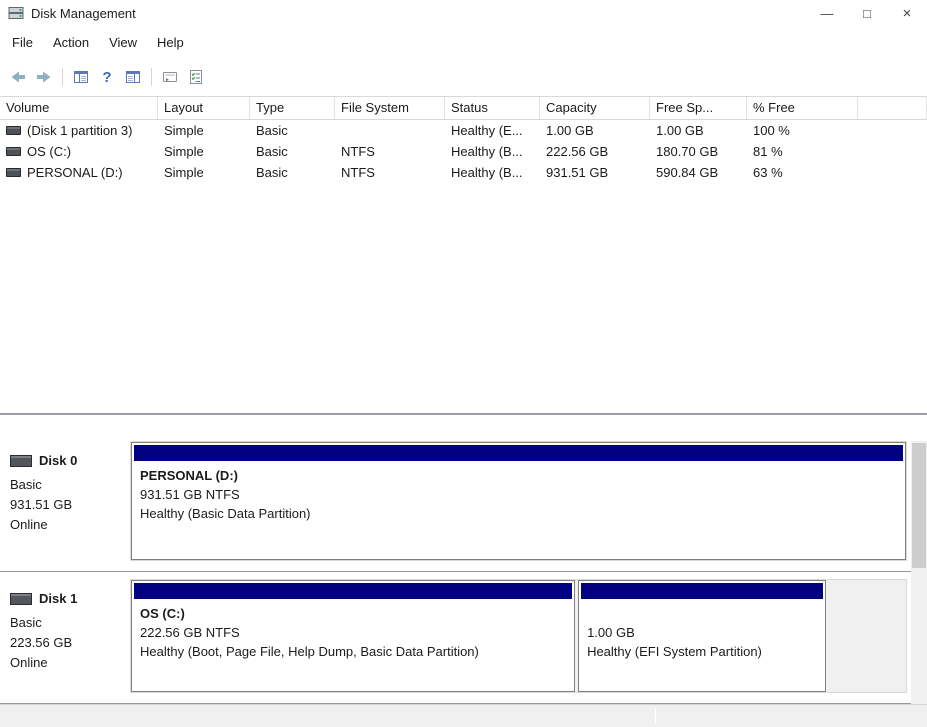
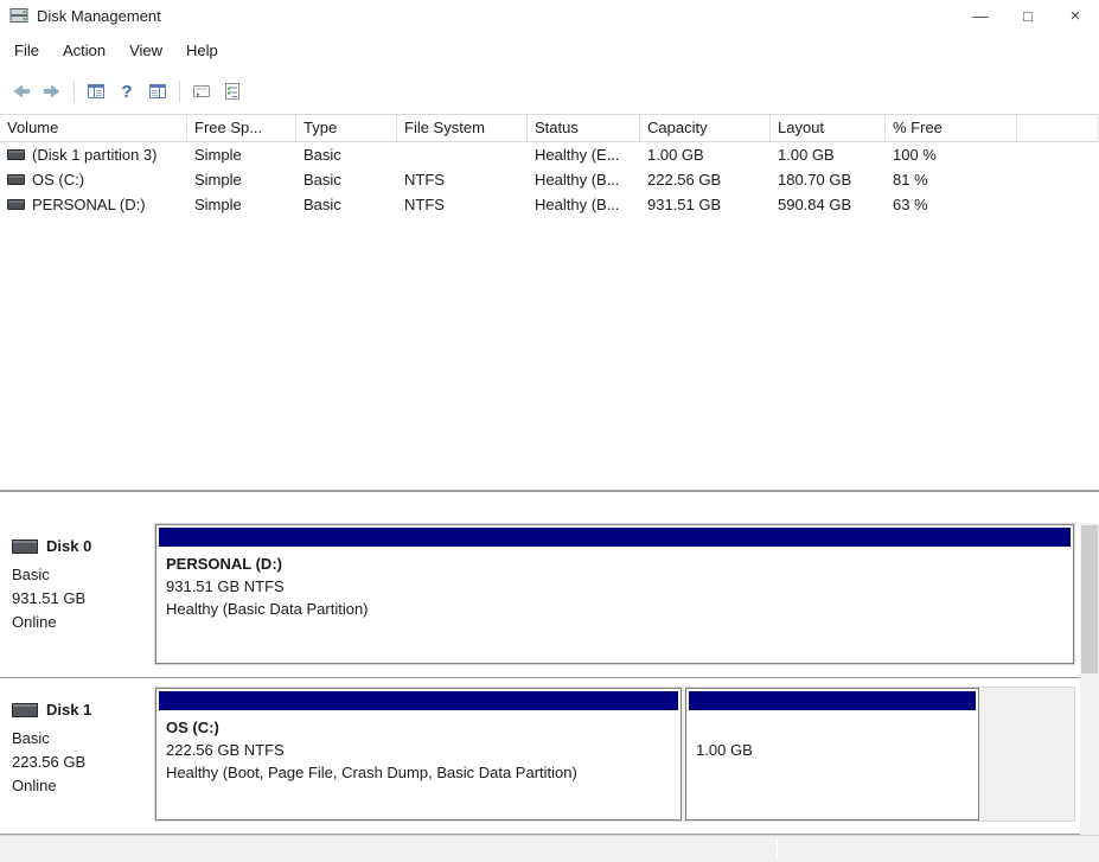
  Disk Management
  —
  □
  ×
  File
  Action
  View
  Help
  ?
  Volume
- Layout
+ Free Sp...
  Type
  File System
  Status
  Capacity
- Free Sp...
+ Layout
  % Free
  (Disk 1 partition 3)
  Simple
  Basic
  Healthy (E...
  1.00 GB
  1.00 GB
  100 %
  OS (C:)
  Simple
  Basic
  NTFS
  Healthy (B...
  222.56 GB
  180.70 GB
  81 %
  PERSONAL (D:)
  Simple
  Basic
  NTFS
  Healthy (B...
  931.51 GB
  590.84 GB
  63 %
  Disk 0
  Basic
  931.51 GB
  Online
  PERSONAL (D:)
  931.51 GB NTFS
  Healthy (Basic Data Partition)
  Disk 1
  Basic
  223.56 GB
  Online
  OS (C:)
  222.56 GB NTFS
- Healthy (Boot, Page File, Help Dump, Basic Data Partition)
+ Healthy (Boot, Page File, Crash Dump, Basic Data Partition)
  1.00 GB
- Healthy (EFI System Partition)
